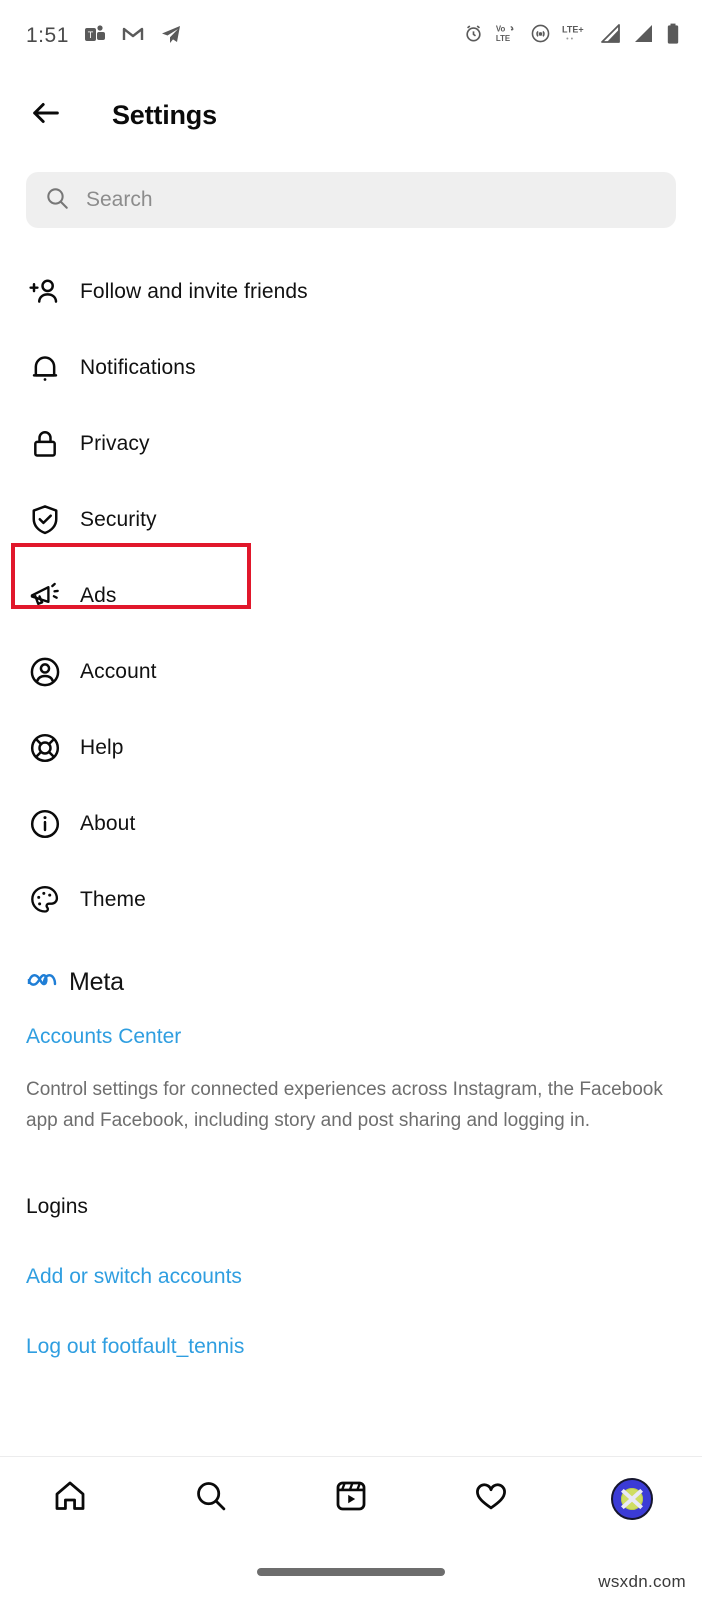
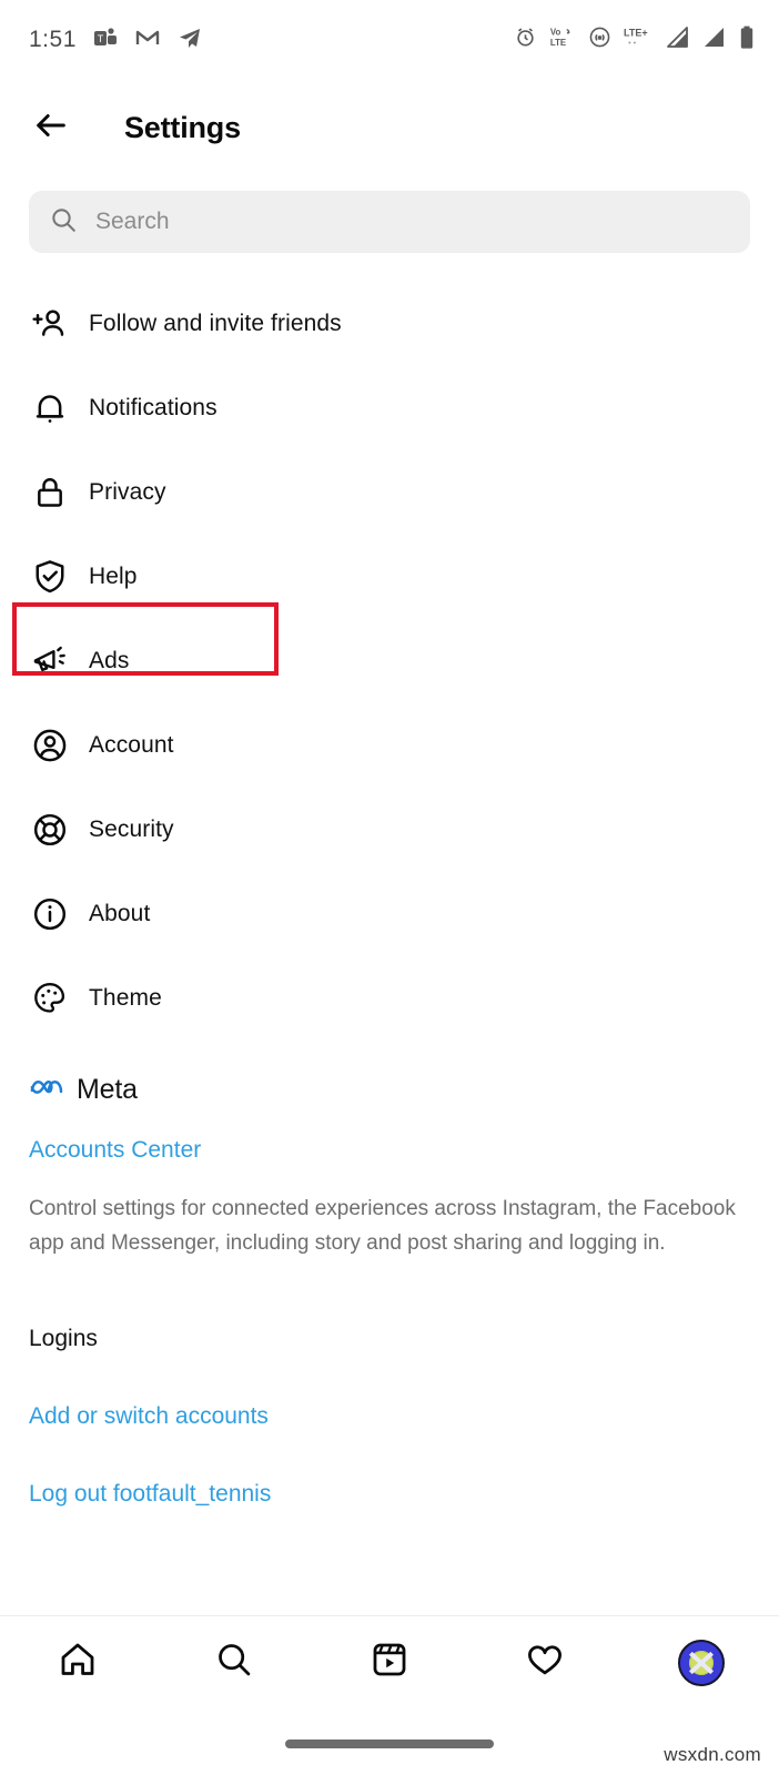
  1:51
  T
  Vo
  LTE
  LTE+
  Settings
  Search
  Follow and invite friends
  Notifications
  Privacy
- Security
+ Help
  Ads
  Account
- Help
+ Security
  About
  Theme
  Meta
  Accounts Center
- Control settings for connected experiences across Instagram, the Facebook app and Facebook, including story and post sharing and logging in.
+ Control settings for connected experiences across Instagram, the Facebook app and Messenger, including story and post sharing and logging in.
  Logins
  Add or switch accounts
  Log out footfault_tennis
  wsxdn.com
